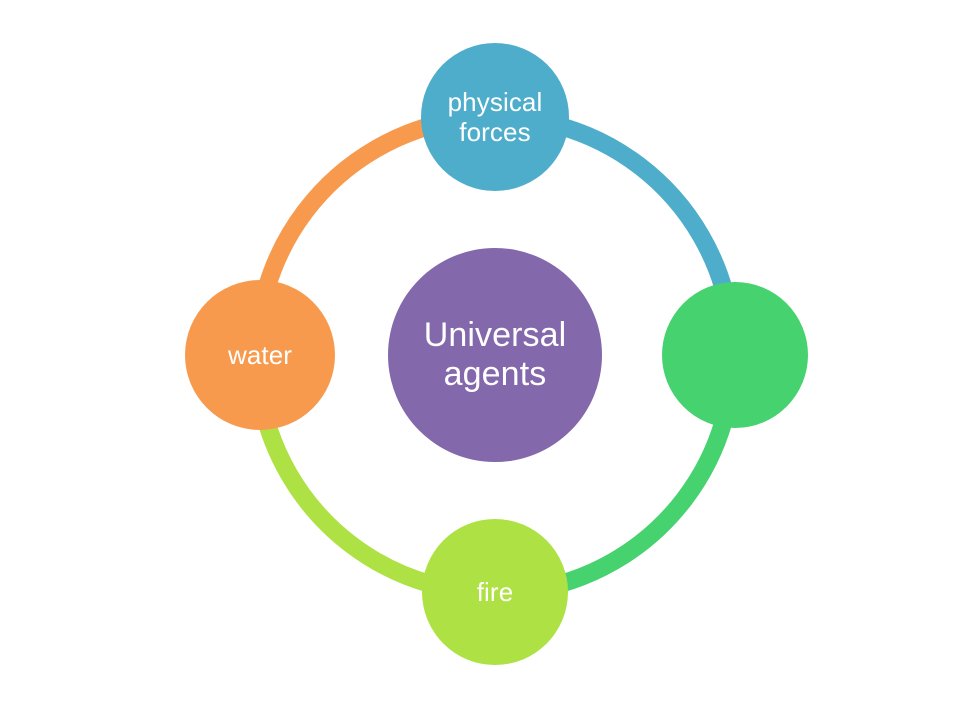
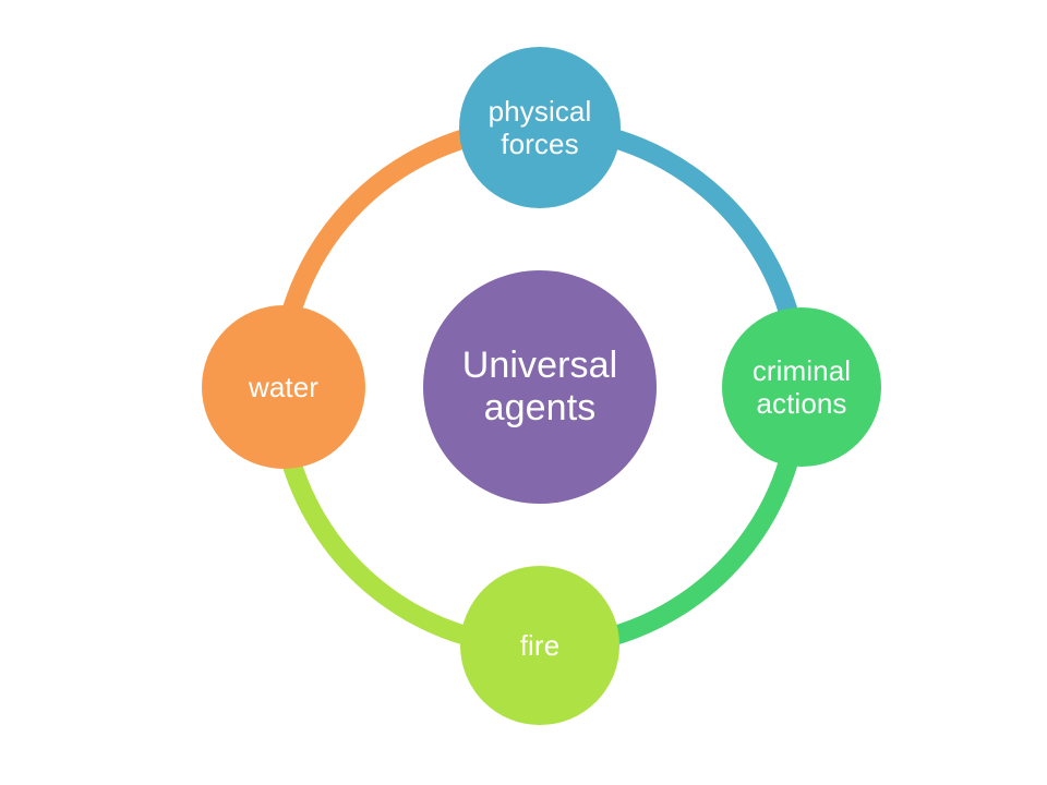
  physical
  forces
+ criminal
+ actions
  fire
  water
  Universal
  agents
